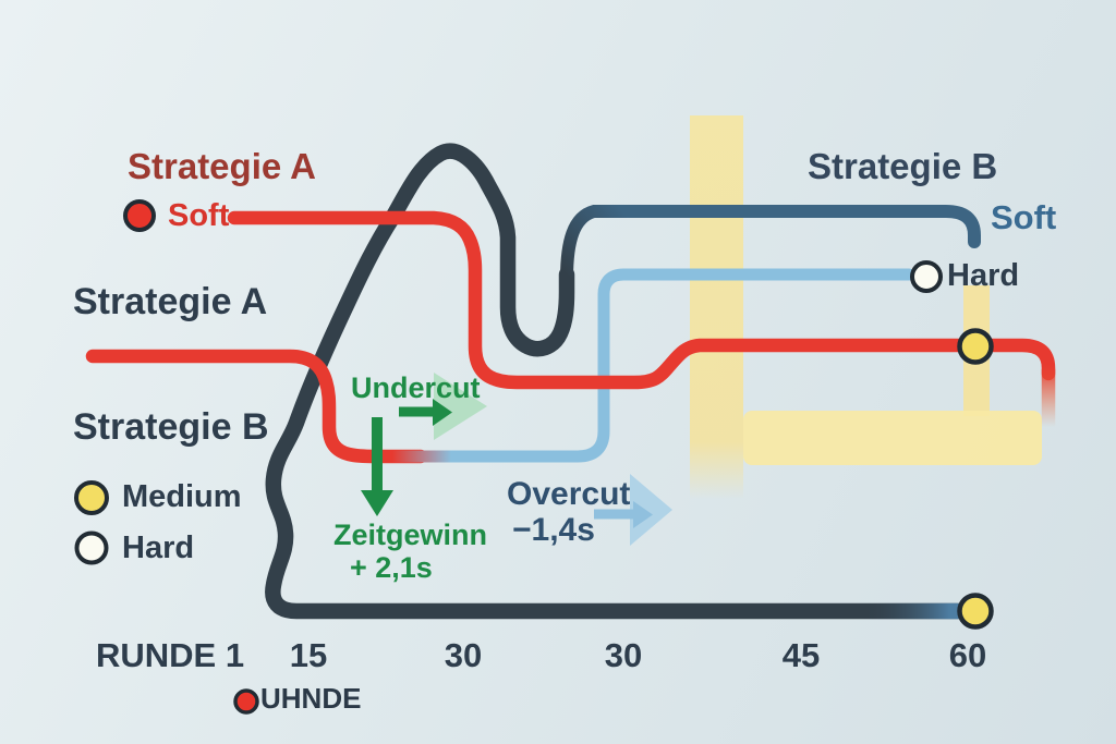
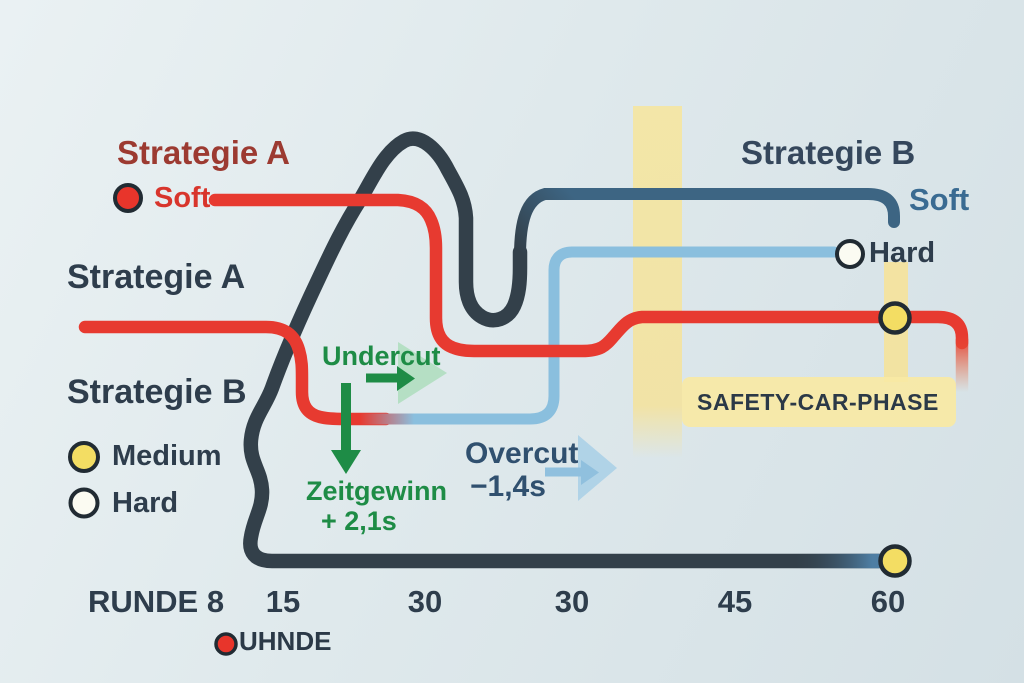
  Strategie A
  Soft
  Strategie B
  Soft
  Hard
  Strategie A
  Strategie B
  Medium
  Hard
  Undercut
  Zeitgewinn
  + 2,1s
  Overcut
  −1,4s
+ SAFETY-CAR-PHASE
- RUNDE 1
+ RUNDE 8
  15
  30
  30
  45
  60
  UHNDE
